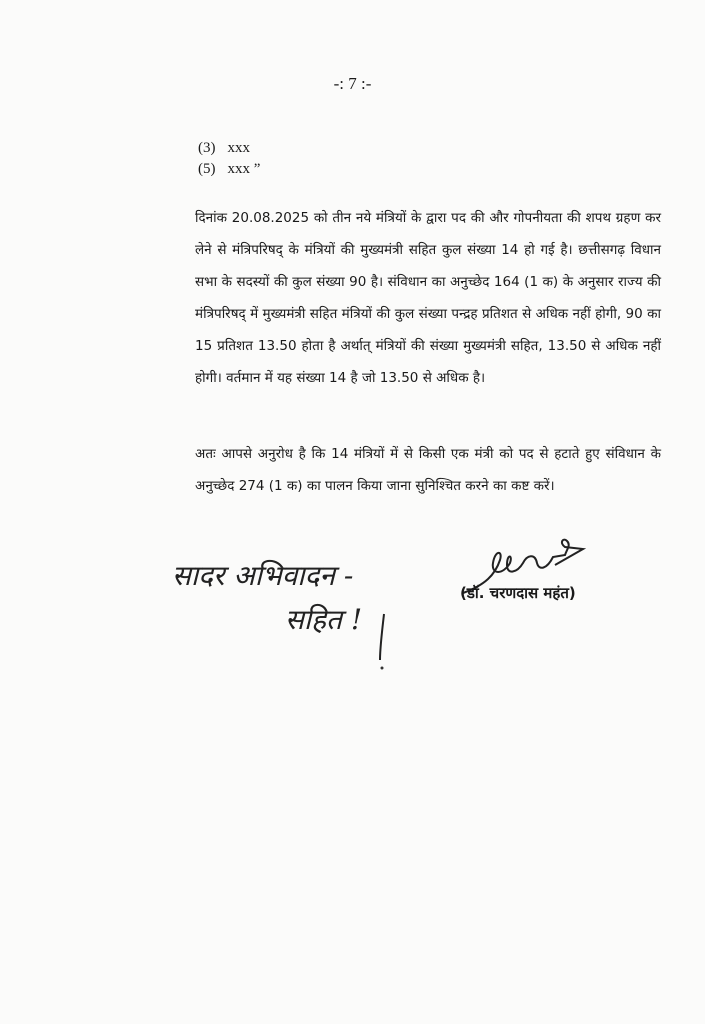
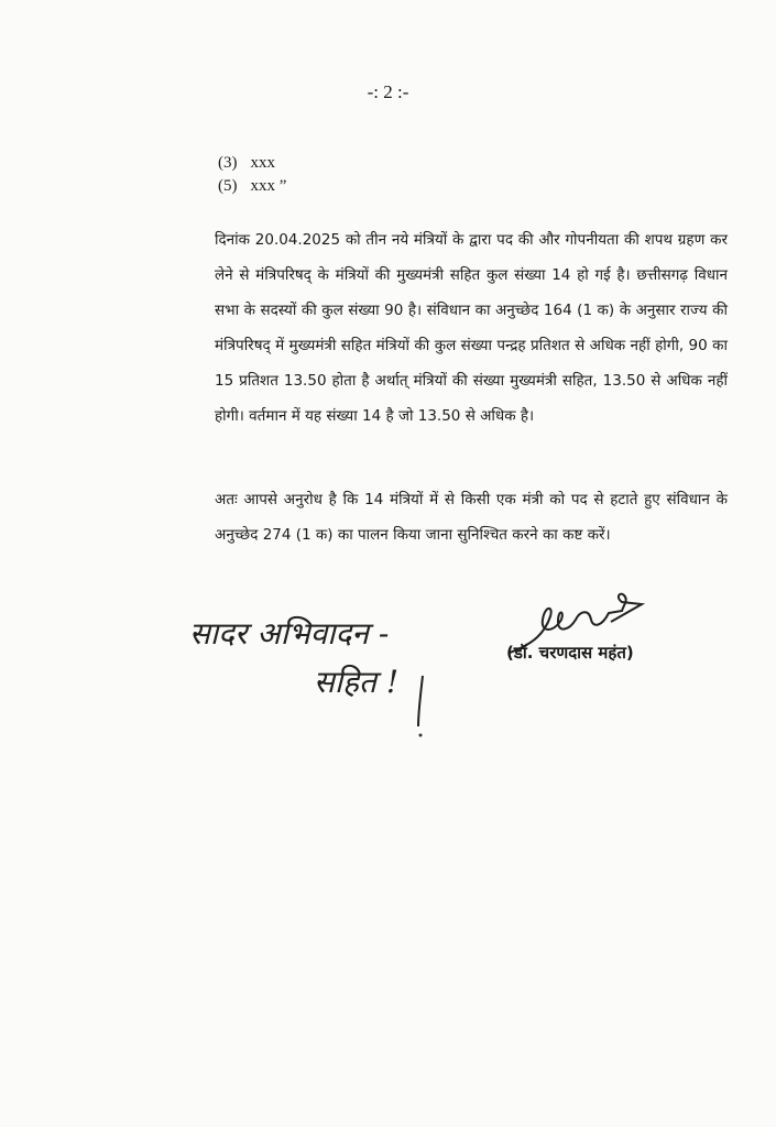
- -: 7 :-
+ -: 2 :-
  (3)
  xxx
  (5)
  xxx ”
- दिनांक 20.08.2025 को तीन नये मंत्रियों के द्वारा पद की और गोपनीयता की शपथ ग्रहण कर लेने से मंत्रिपरिषद् के मंत्रियों की मुख्यमंत्री सहित कुल संख्या 14 हो गई है। छत्तीसगढ़ विधान सभा के सदस्यों की कुल संख्या 90 है। संविधान का अनुच्छेद 164 (1 क) के अनुसार राज्य की मंत्रिपरिषद् में मुख्यमंत्री सहित मंत्रियों की कुल संख्या पन्द्रह प्रतिशत से अधिक नहीं होगी, 90 का 15 प्रतिशत 13.50 होता है अर्थात् मंत्रियों की संख्या मुख्यमंत्री सहित, 13.50 से अधिक नहीं होगी। वर्तमान में यह संख्या 14 है जो 13.50 से अधिक है।
+ दिनांक 20.04.2025 को तीन नये मंत्रियों के द्वारा पद की और गोपनीयता की शपथ ग्रहण कर लेने से मंत्रिपरिषद् के मंत्रियों की मुख्यमंत्री सहित कुल संख्या 14 हो गई है। छत्तीसगढ़ विधान सभा के सदस्यों की कुल संख्या 90 है। संविधान का अनुच्छेद 164 (1 क) के अनुसार राज्य की मंत्रिपरिषद् में मुख्यमंत्री सहित मंत्रियों की कुल संख्या पन्द्रह प्रतिशत से अधिक नहीं होगी, 90 का 15 प्रतिशत 13.50 होता है अर्थात् मंत्रियों की संख्या मुख्यमंत्री सहित, 13.50 से अधिक नहीं होगी। वर्तमान में यह संख्या 14 है जो 13.50 से अधिक है।
  अतः आपसे अनुरोध है कि 14 मंत्रियों में से किसी एक मंत्री को पद से हटाते हुए संविधान के अनुच्छेद 274 (1 क) का पालन किया जाना सुनिश्चित करने का कष्ट करें।
  सादर अभिवादन -
  सहित !
  (डॉ. चरणदास महंत)
